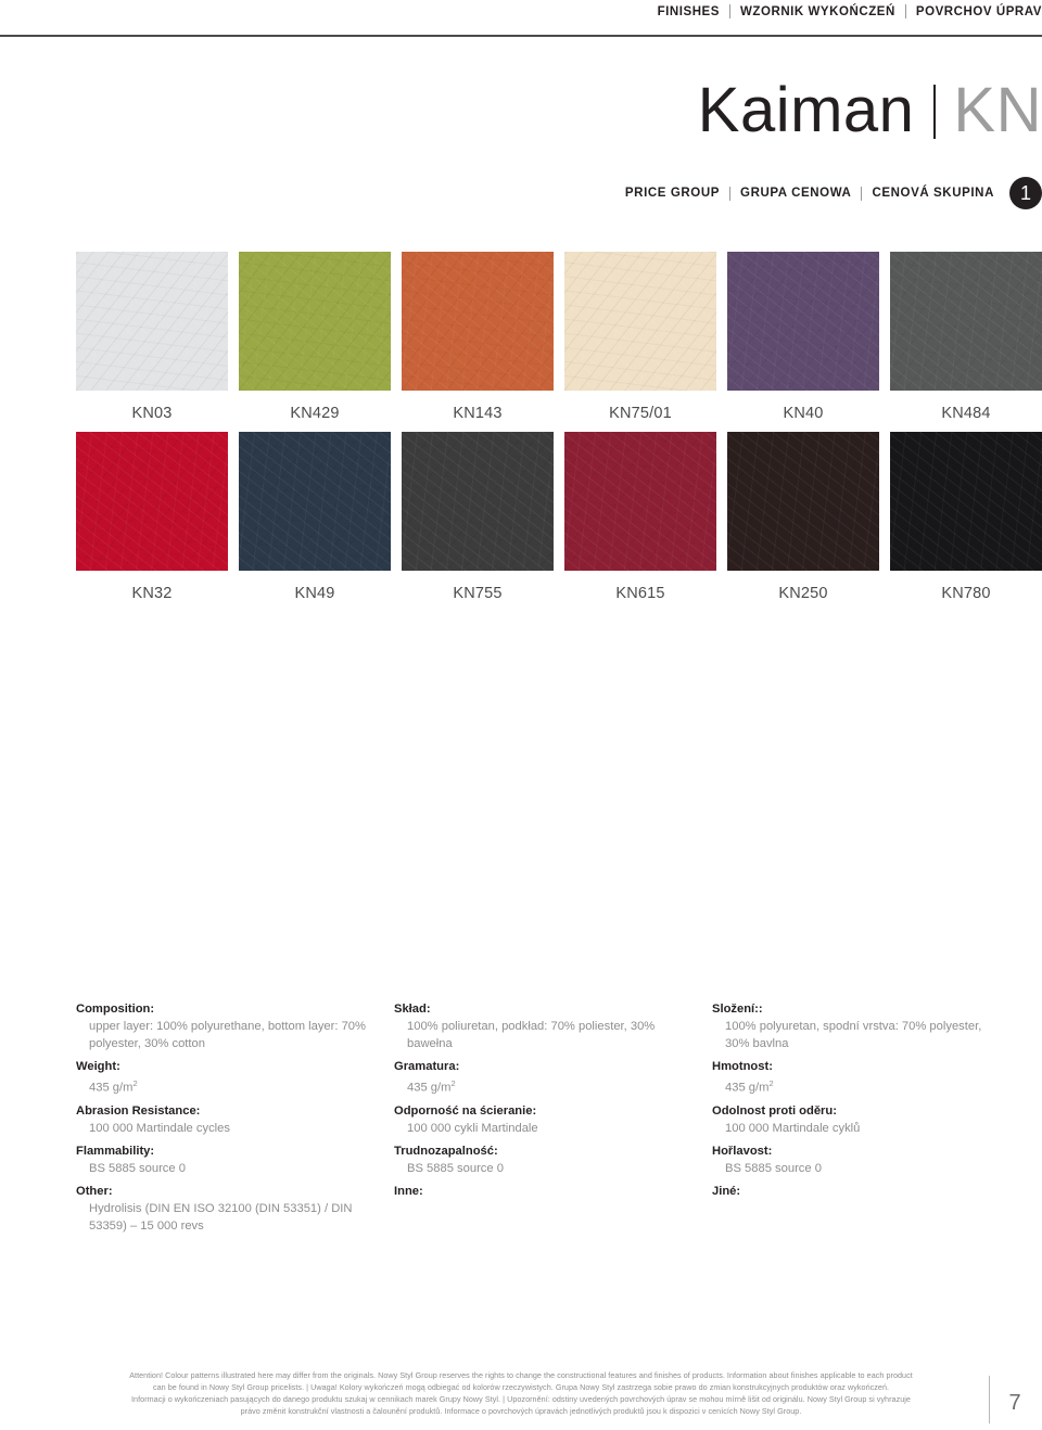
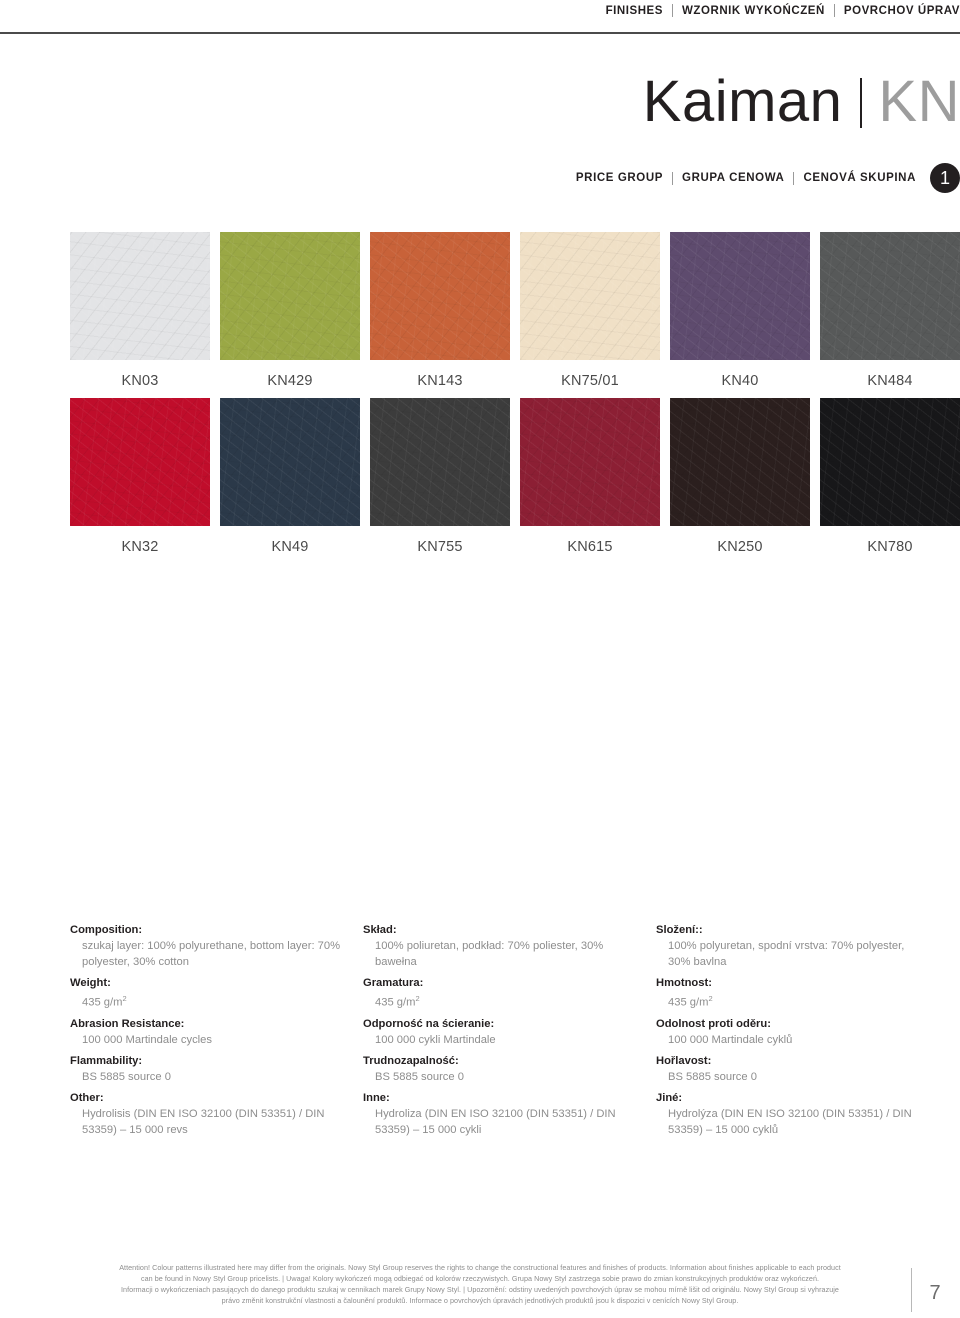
  FINISHES
  WZORNIK WYKOŃCZEŃ
  POVRCHOV ÚPRAV
  Kaiman KN
  PRICE GROUP
  GRUPA CENOWA
  CENOVÁ SKUPINA
  1
  KN03
  KN429
  KN143
  KN75/01
  KN40
  KN484
  KN32
  KN49
  KN755
  KN615
  KN250
  KN780
  Composition:
- upper layer: 100% polyurethane, bottom layer: 70% polyester, 30% cotton
+ szukaj layer: 100% polyurethane, bottom layer: 70% polyester, 30% cotton
  Weight:
  435 g/m2
  Abrasion Resistance:
  100 000 Martindale cycles
  Flammability:
  BS 5885 source 0
  Other:
  Hydrolisis (DIN EN ISO 32100 (DIN 53351) / DIN 53359) – 15 000 revs
  Skład:
  100% poliuretan, podkład: 70% poliester, 30% bawełna
  Gramatura:
  435 g/m2
  Odporność na ścieranie:
  100 000 cykli Martindale
  Trudnozapalność:
  BS 5885 source 0
  Inne:
+ Hydroliza (DIN EN ISO 32100 (DIN 53351) / DIN 53359) – 15 000 cykli
  Složení::
  100% polyuretan, spodní vrstva: 70% polyester, 30% bavlna
  Hmotnost:
  435 g/m2
  Odolnost proti oděru:
  100 000 Martindale cyklů
  Hořlavost:
  BS 5885 source 0
  Jiné:
+ Hydrolýza (DIN EN ISO 32100 (DIN 53351) / DIN 53359) – 15 000 cyklů
  Attention! Colour patterns illustrated here may differ from the originals. Nowy Styl Group reserves the rights to change the constructional features and finishes of products. Information about finishes applicable to each product
  can be found in Nowy Styl Group pricelists. | Uwaga! Kolory wykończeń mogą odbiegać od kolorów rzeczywistych. Grupa Nowy Styl zastrzega sobie prawo do zmian konstrukcyjnych produktów oraz wykończeń.
  Informacji o wykończeniach pasujących do danego produktu szukaj w cennikach marek Grupy Nowy Styl. | Upozornění: odstiny uvedených povrchových úprav se mohou mírně lišit od originálu. Nowy Styl Group si vyhrazuje
  právo změnit konstrukční vlastnosti a čalounění produktů. Informace o povrchových úpravách jednotlivých produktů jsou k dispozici v cenících Nowy Styl Group.
  7
